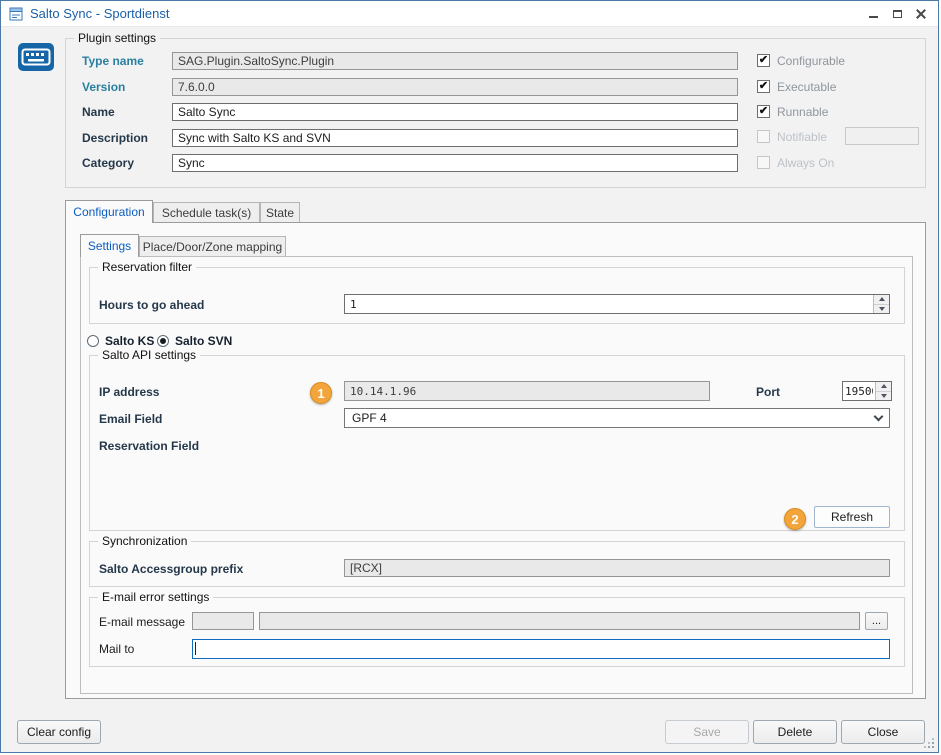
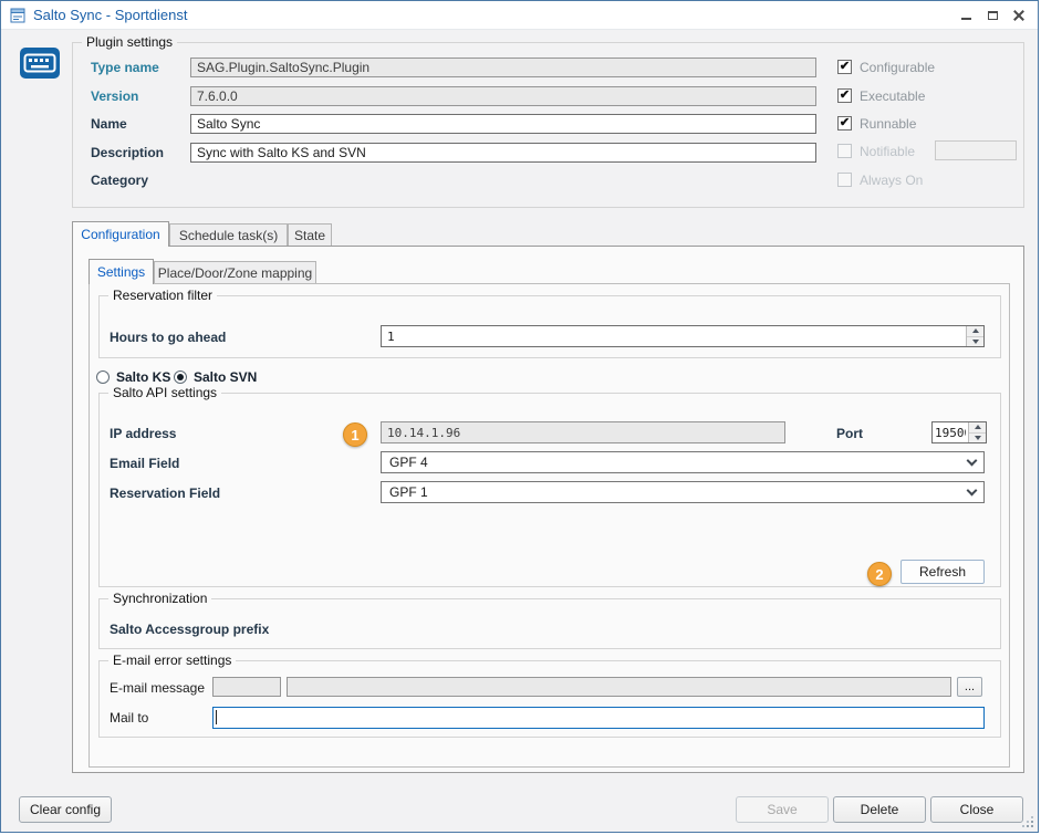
  Salto Sync - Sportdienst
  Plugin settings
  Type name
  SAG.Plugin.SaltoSync.Plugin
  Version
  7.6.0.0
  Name
  Salto Sync
  Description
  Sync with Salto KS and SVN
  Category
- Sync
  ✔
  Configurable
  ✔
  Executable
  ✔
  Runnable
  Notifiable
  Always On
  Configuration
  Schedule task(s)
  State
  Settings
  Place/Door/Zone mapping
  Reservation filter
  Hours to go ahead
  1
  Salto KS
  Salto SVN
  Salto API settings
  IP address
  1
  10.14.1.96
  Port
  1950
  Email Field
  GPF 4
  Reservation Field
+ GPF 1
  2
  Refresh
  Synchronization
  Salto Accessgroup prefix
- [RCX]
  E-mail error settings
  E-mail message
  ...
  Mail to
  Clear config
  Save
  Delete
  Close
